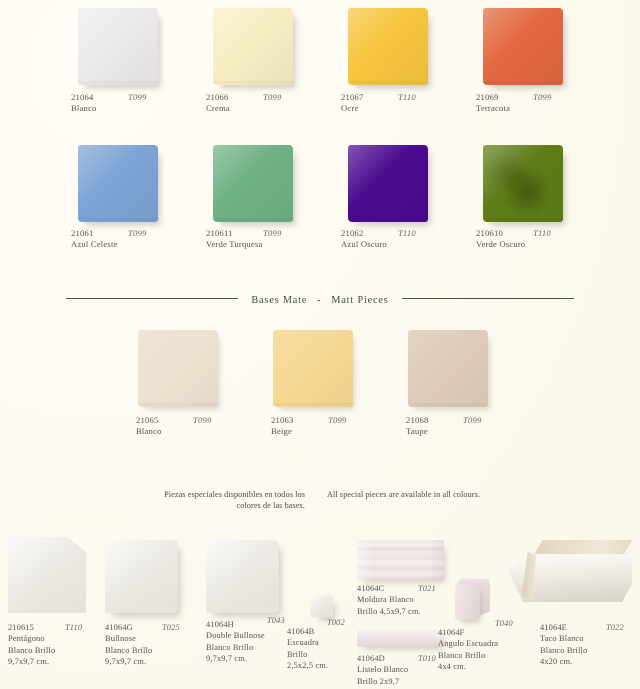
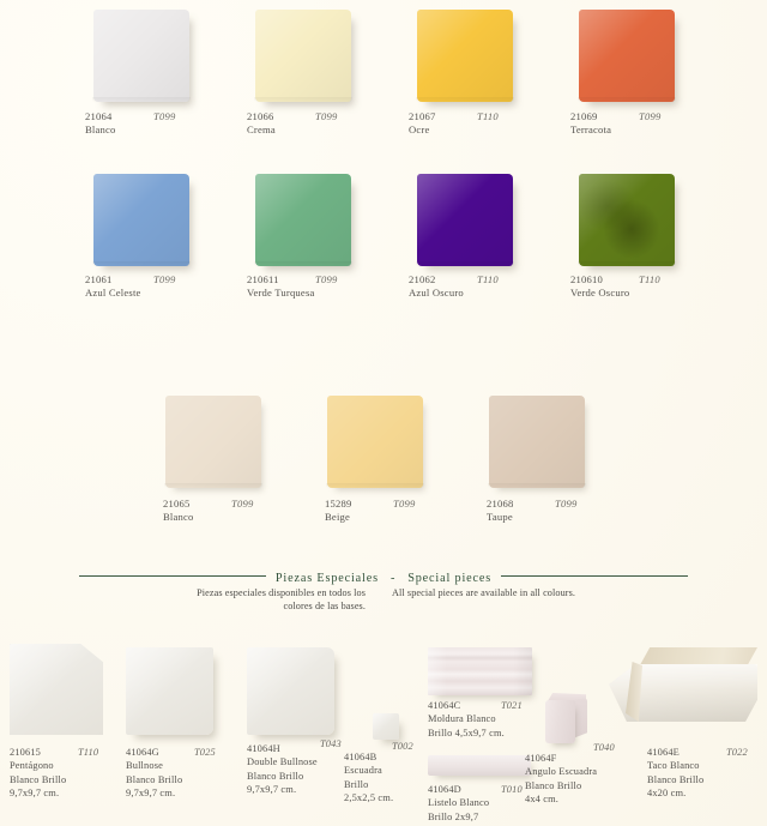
  21064
  T099
  Blanco
  21066
  T099
  Crema
  21067
  T110
  Ocre
  21069
  T099
  Terracota
  21061
  T099
  Azul Celeste
  210611
  T099
  Verde Turquesa
  21062
  T110
  Azul Oscuro
  210610
  T110
  Verde Oscuro
- Bases Mate - Matt Pieces
  21065
  T099
  Blanco
- 21063
+ 15289
  T099
  Beige
  21068
  T099
  Taupe
+ Piezas Especiales - Special pieces
  Piezas especiales disponibles en todos los colores de las bases.
  All special pieces are available in all colours.
  210615
  T110
  Pentágono
  Blanco Brillo
  9,7x9,7 cm.
  41064G
  T025
  Bullnose
  Blanco Brillo
  9,7x9,7 cm.
  41064H
  T043
  Double Bullnose
  Blanco Brillo
  9,7x9,7 cm.
  41064B
  T002
  Escuadra
  Brillo
  2,5x2,5 cm.
  41064C
  T021
  Moldura Blanco
  Brillo 4,5x9,7 cm.
  41064D
  T010
  Listelo Blanco
  Brillo 2x9,7
  41064F
  T040
  Angulo Escuadra
  Blanco Brillo
  4x4 cm.
  41064E
  T022
  Taco Blanco
  Blanco Brillo
  4x20 cm.
